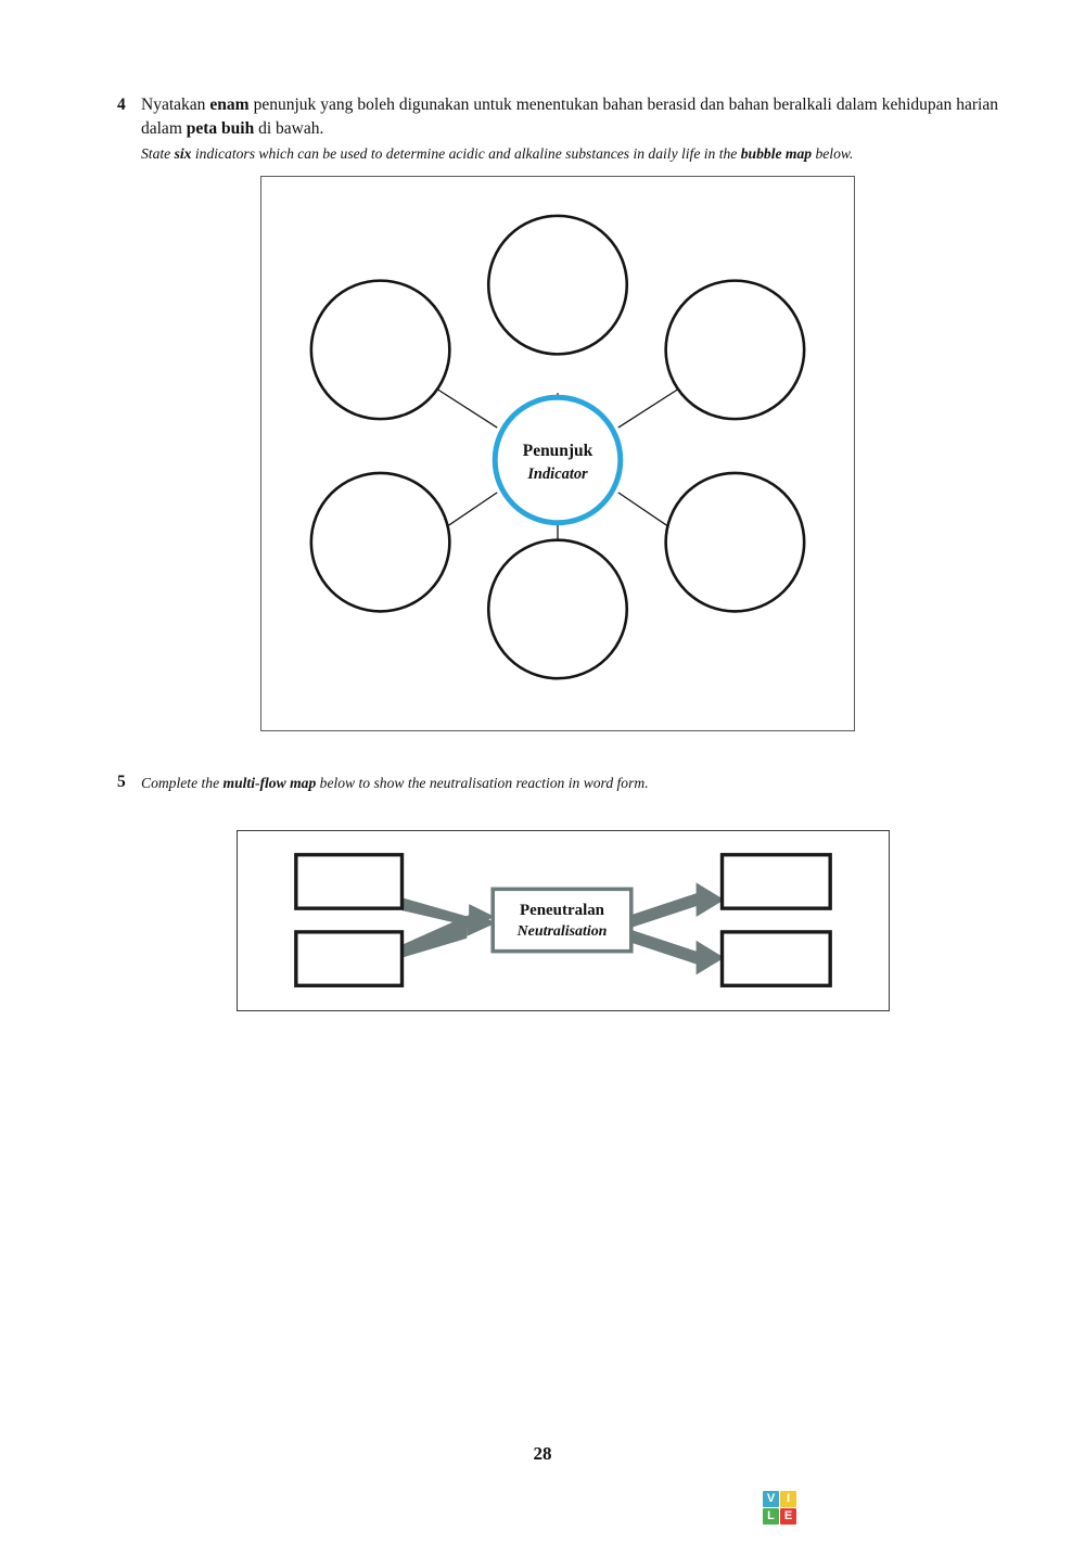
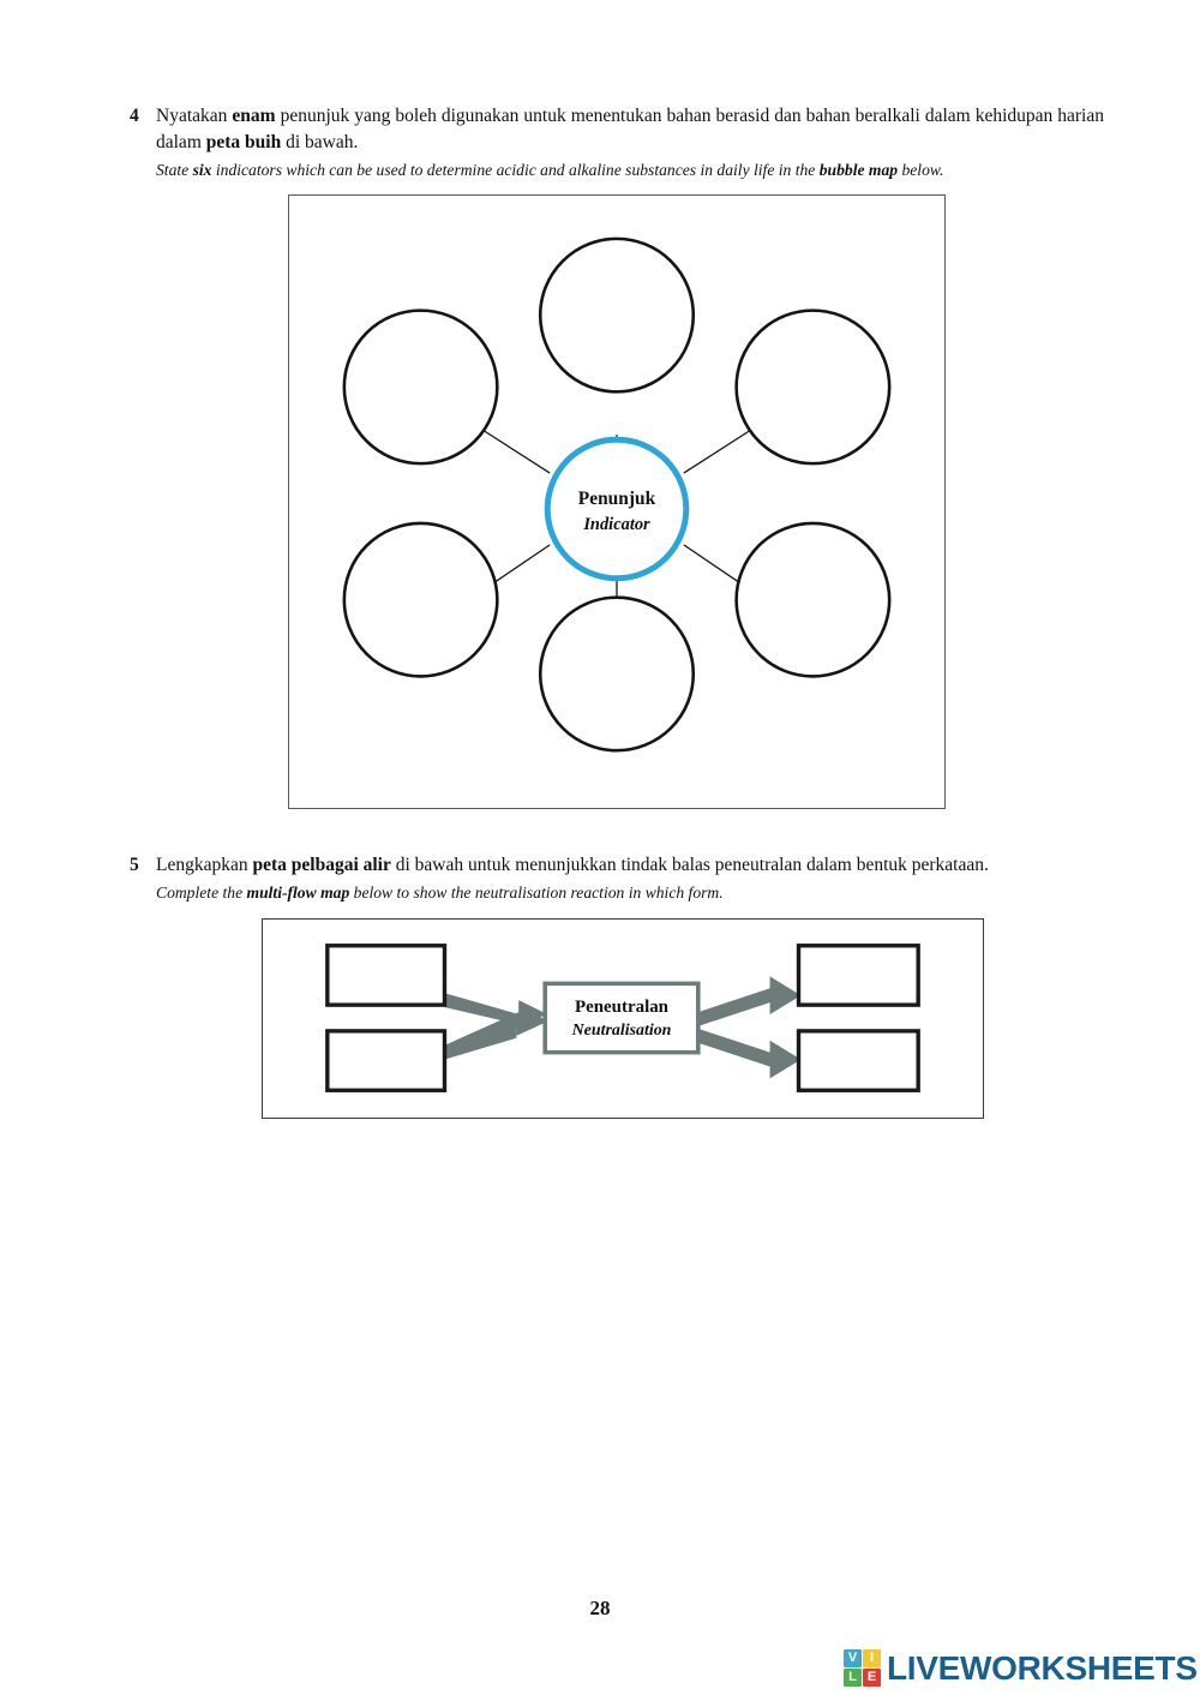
  4
  Nyatakan enam penunjuk yang boleh digunakan untuk menentukan bahan berasid dan bahan beralkali dalam kehidupan harian dalam peta buih di bawah.
  State six indicators which can be used to determine acidic and alkaline substances in daily life in the bubble map below.
  Penunjuk
  Indicator
  5
+ Lengkapkan peta pelbagai alir di bawah untuk menunjukkan tindak balas peneutralan dalam bentuk perkataan.
- Complete the multi-flow map below to show the neutralisation reaction in word form.
+ Complete the multi-flow map below to show the neutralisation reaction in which form.
  Peneutralan
  Neutralisation
  28
  V
  I
  L
  E
+ LIVEWORKSHEETS
